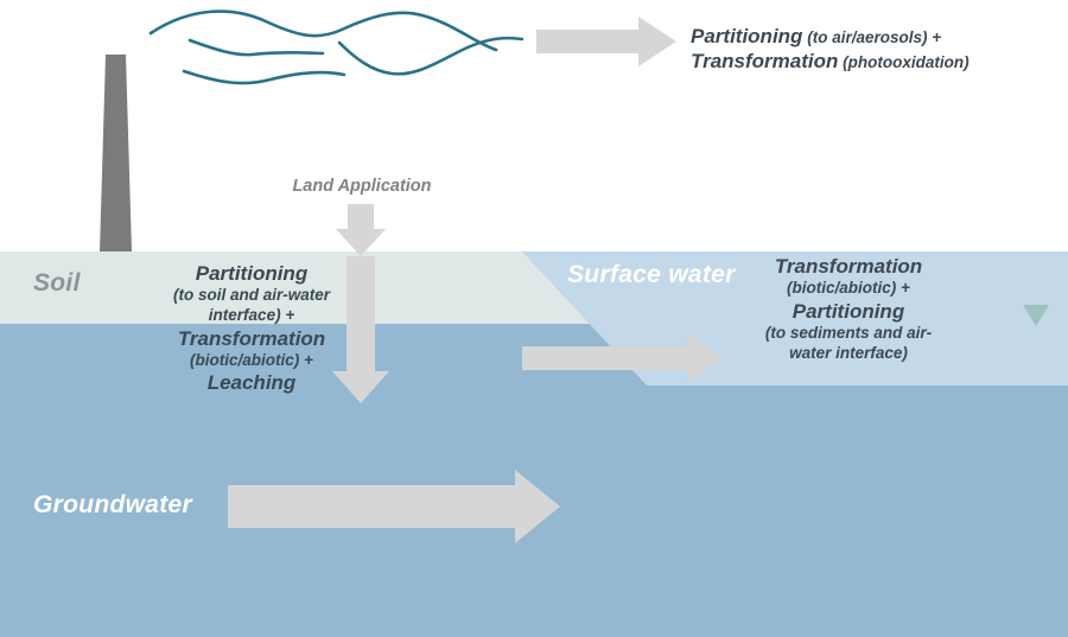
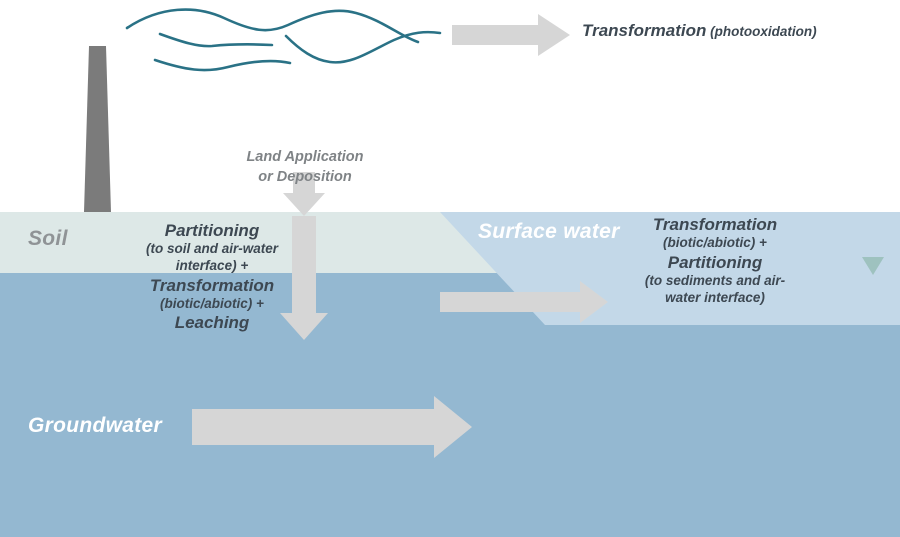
- Partitioning (to air/aerosols) +
  Transformation (photooxidation)
  Land Application
+ or Deposition
  Soil
  Surface water
  Groundwater
  Partitioning
  (to soil and air-water
  interface) +
  Transformation
  (biotic/abiotic) +
  Leaching
  Transformation
  (biotic/abiotic) +
  Partitioning
  (to sediments and air-
  water interface)
